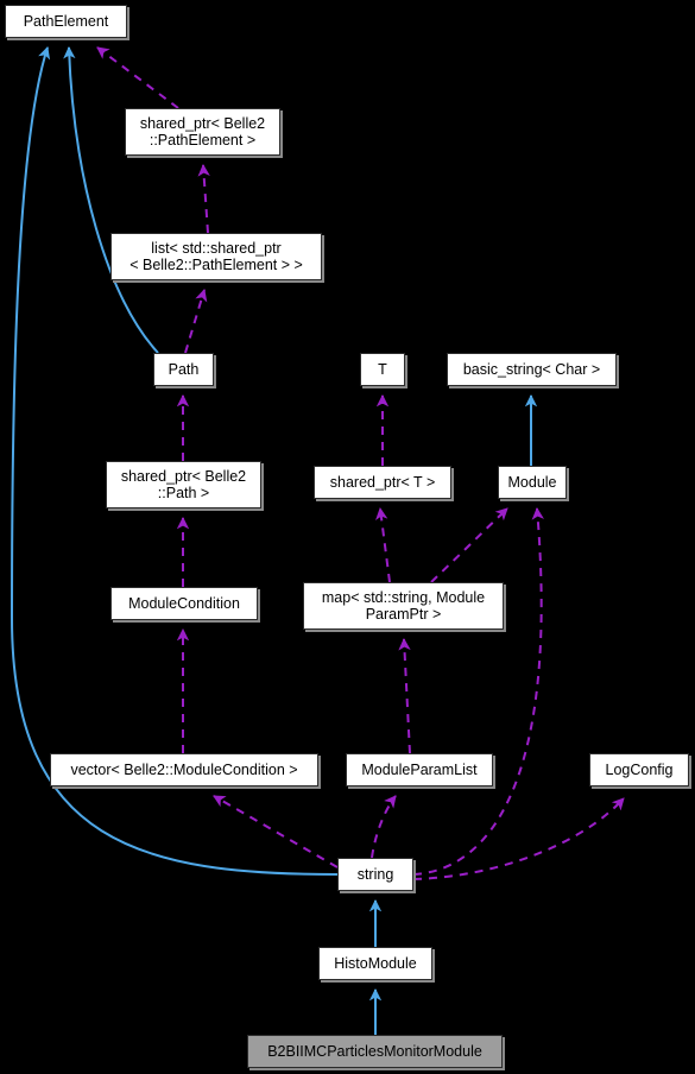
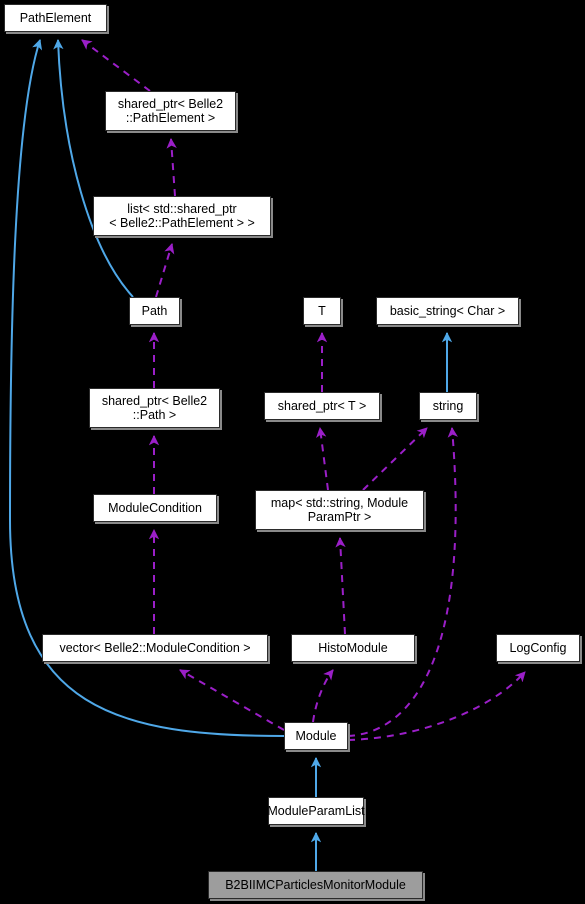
  PathElement
  shared_ptr< Belle2
  ::PathElement >
  list< std::shared_ptr
  < Belle2::PathElement > >
  Path
  T
  basic_string< Char >
  shared_ptr< Belle2
  ::Path >
  shared_ptr< T >
- Module
+ string
  ModuleCondition
  map< std::string, Module
  ParamPtr >
  vector< Belle2::ModuleCondition >
- ModuleParamList
+ HistoModule
  LogConfig
- string
+ Module
- HistoModule
+ ModuleParamList
  B2BIIMCParticlesMonitorModule
